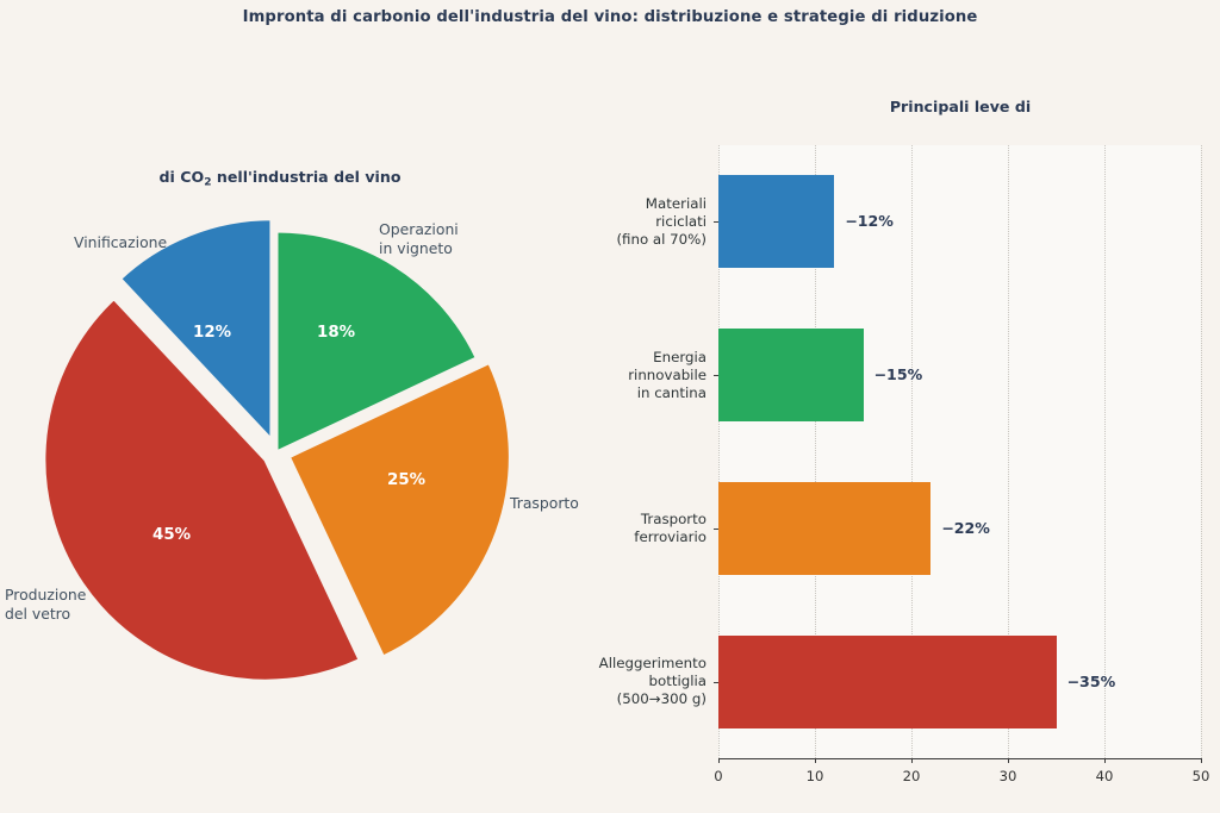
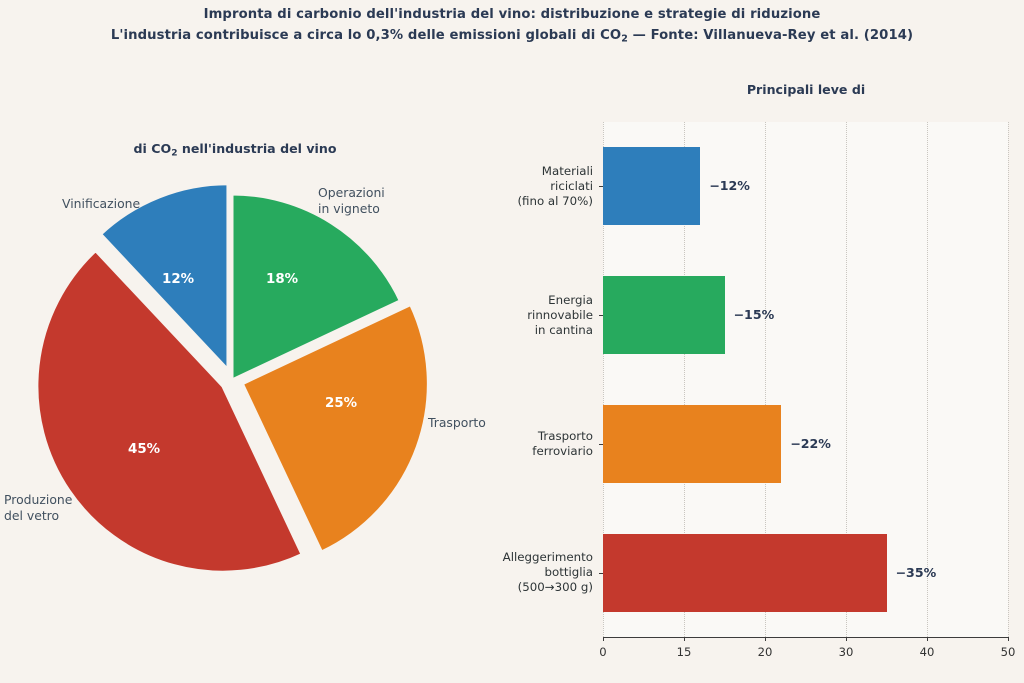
  Impronta di carbonio dell'industria del vino: distribuzione e strategie di riduzione
+ L'industria contribuisce a circa lo 0,3% delle emissioni globali di CO2 — Fonte: Villanueva-Rey et al. (2014)
  di CO2 nell'industria del vino
  Operazioni
  in vigneto
  Trasporto
  Produzione
  del vetro
  Vinificazione
  18%
  25%
  45%
  12%
  Principali leve di
  0
- 10
+ 15
  20
  30
  40
  50
  Materiali
  riciclati
  (fino al 70%)
  Energia
  rinnovabile
  in cantina
  Trasporto
  ferroviario
  Alleggerimento
  bottiglia
  (500→300 g)
  −12%
  −15%
  −22%
  −35%
